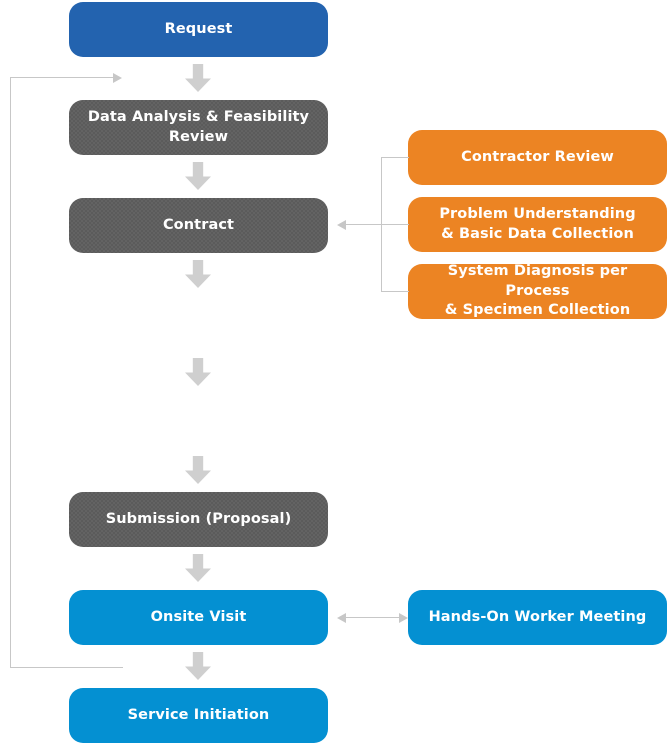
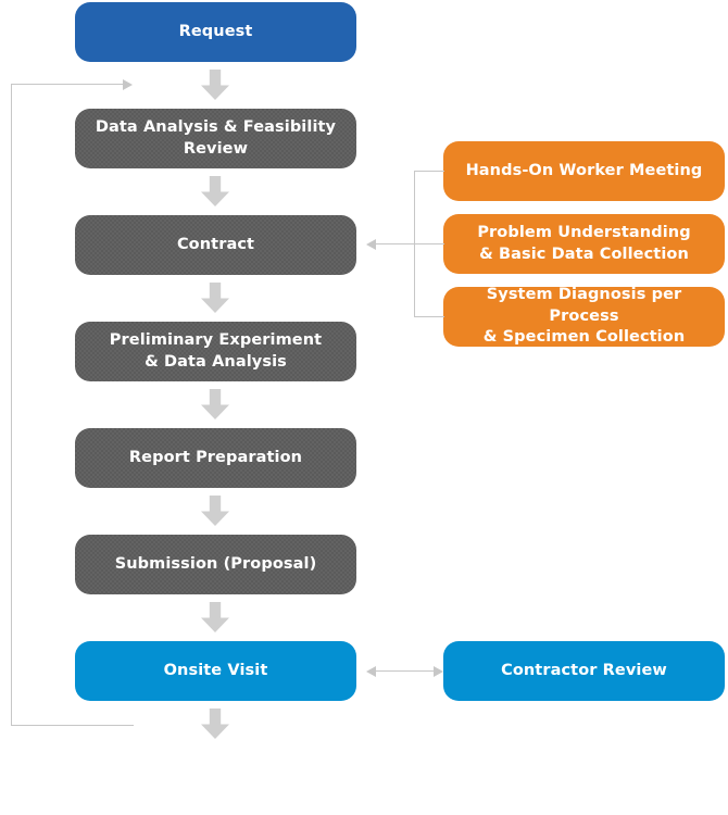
  Request
  Data Analysis & Feasibility Review
  Contract
+ Preliminary Experiment
+ & Data Analysis
+ Report Preparation
  Submission (Proposal)
  Onsite Visit
- Service Initiation
- Contractor Review
+ Hands-On Worker Meeting
  Problem Understanding
  & Basic Data Collection
  System Diagnosis per Process
  & Specimen Collection
- Hands-On Worker Meeting
+ Contractor Review
